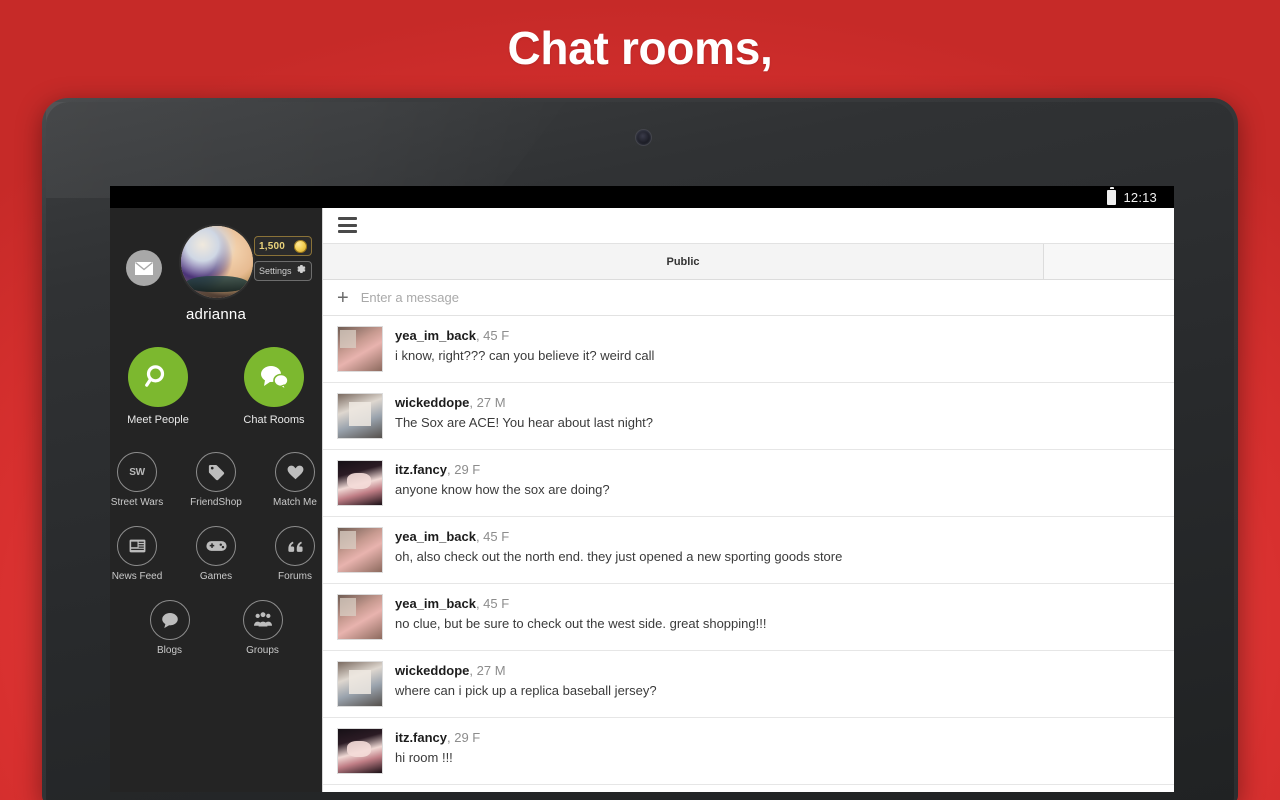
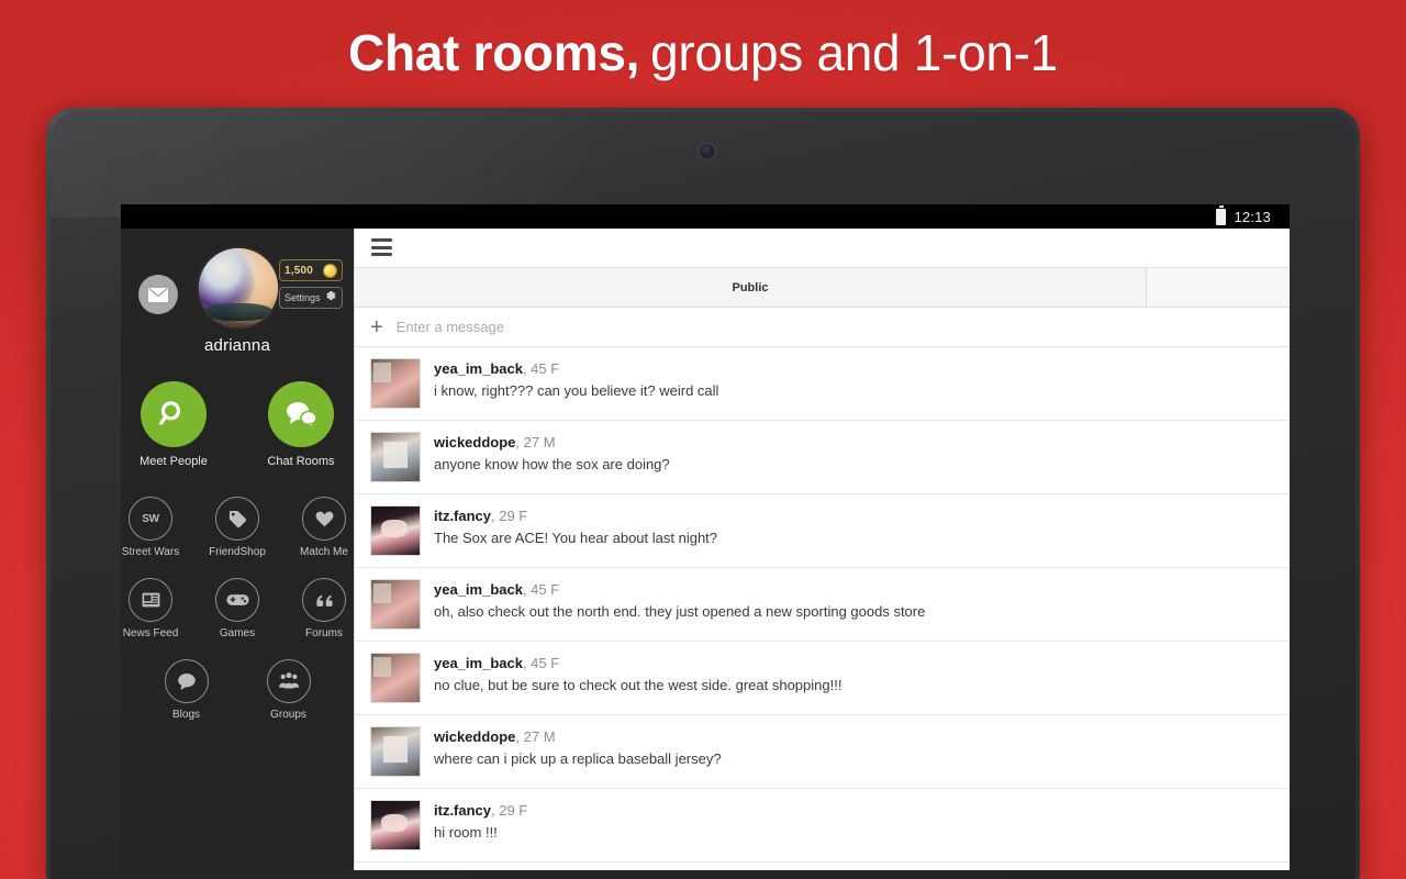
  Chat rooms,
+ groups and 1-on-1
  12:13
  1,500
  Settings
  adrianna
  Meet People
  Chat Rooms
  SW
  Street Wars
  FriendShop
  Match Me
  News Feed
  Games
  Forums
  Blogs
  Groups
  Public
  +
  Enter a message
  yea_im_back, 45 F
  i know, right??? can you believe it? weird call
  wickeddope, 27 M
- The Sox are ACE! You hear about last night?
+ anyone know how the sox are doing?
  itz.fancy, 29 F
- anyone know how the sox are doing?
+ The Sox are ACE! You hear about last night?
  yea_im_back, 45 F
  oh, also check out the north end. they just opened a new sporting goods store
  yea_im_back, 45 F
  no clue, but be sure to check out the west side. great shopping!!!
  wickeddope, 27 M
  where can i pick up a replica baseball jersey?
  itz.fancy, 29 F
  hi room !!!
